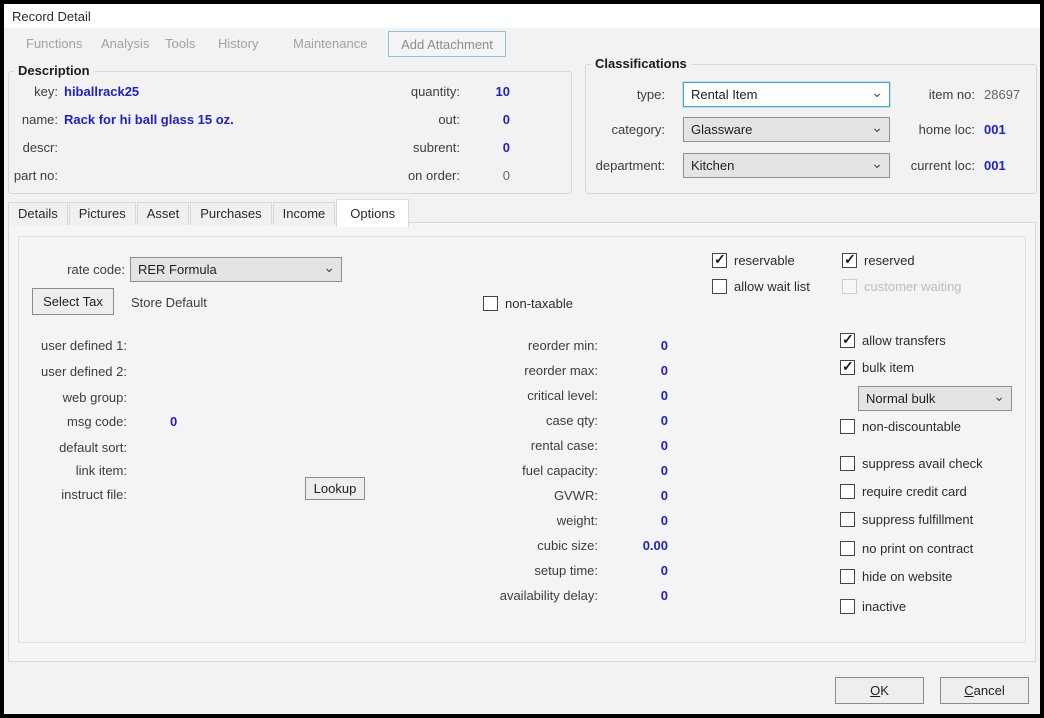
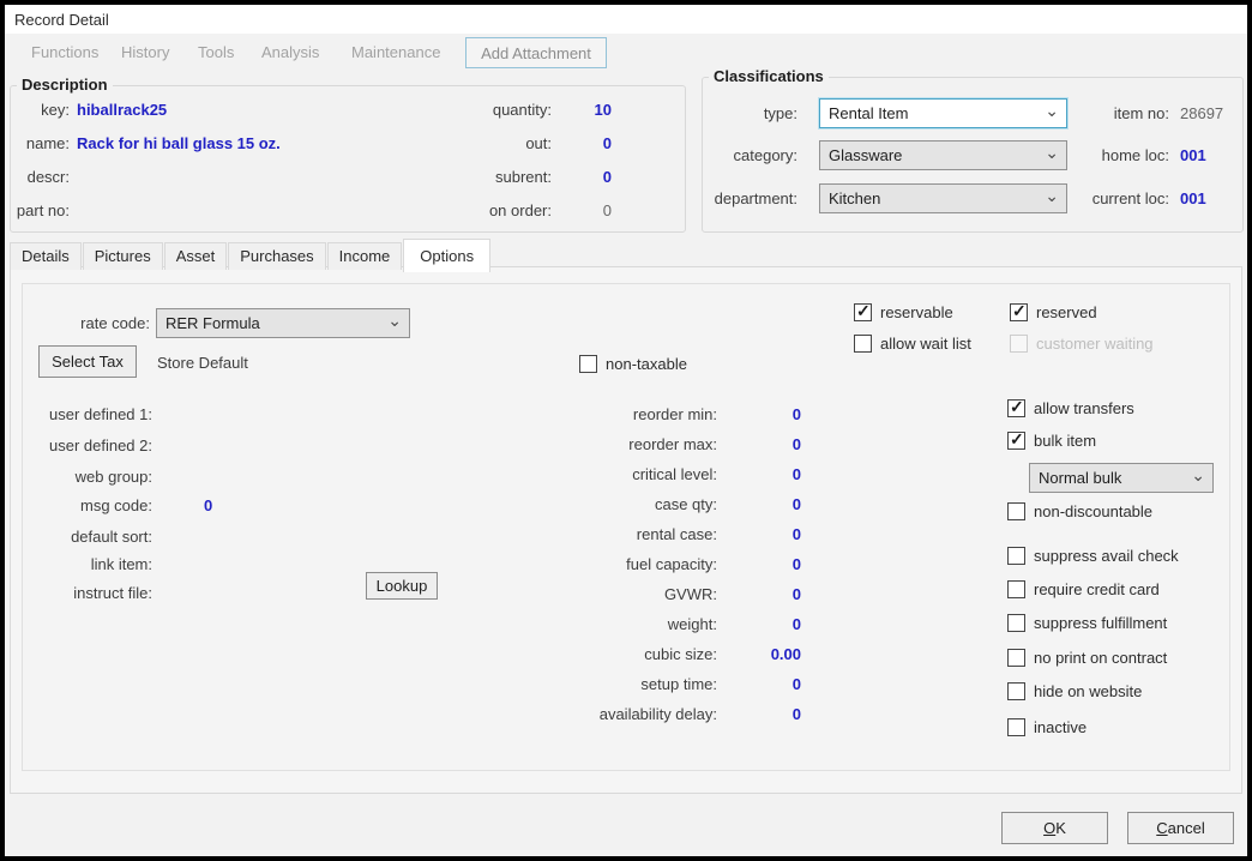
  Record Detail
  Functions
- Analysis
+ History
  Tools
- History
+ Analysis
  Maintenance
  Add Attachment
  Description
  key:
  hiballrack25
  name:
  Rack for hi ball glass 15 oz.
  descr:
  part no:
  quantity:
  10
  out:
  0
  subrent:
  0
  on order:
  0
  Classifications
  type:
  Rental Item
  ⌄
  category:
  Glassware
  ⌄
  department:
  Kitchen
  ⌄
  item no:
  28697
  home loc:
  001
  current loc:
  001
  Details
  Pictures
  Asset
  Purchases
  Income
  Options
  rate code:
  RER Formula
  ⌄
  Select Tax
  Store Default
  non-taxable
  reservable
  allow wait list
  reserved
  customer waiting
  user defined 1:
  user defined 2:
  web group:
  msg code:
  0
  default sort:
  link item:
  instruct file:
  Lookup
  reorder min:
  0
  reorder max:
  0
  critical level:
  0
  case qty:
  0
  rental case:
  0
  fuel capacity:
  0
  GVWR:
  0
  weight:
  0
  cubic size:
  0.00
  setup time:
  0
  availability delay:
  0
  allow transfers
  bulk item
  Normal bulk
  ⌄
  non-discountable
  suppress avail check
  require credit card
  suppress fulfillment
  no print on contract
  hide on website
  inactive
  OK
  Cancel
